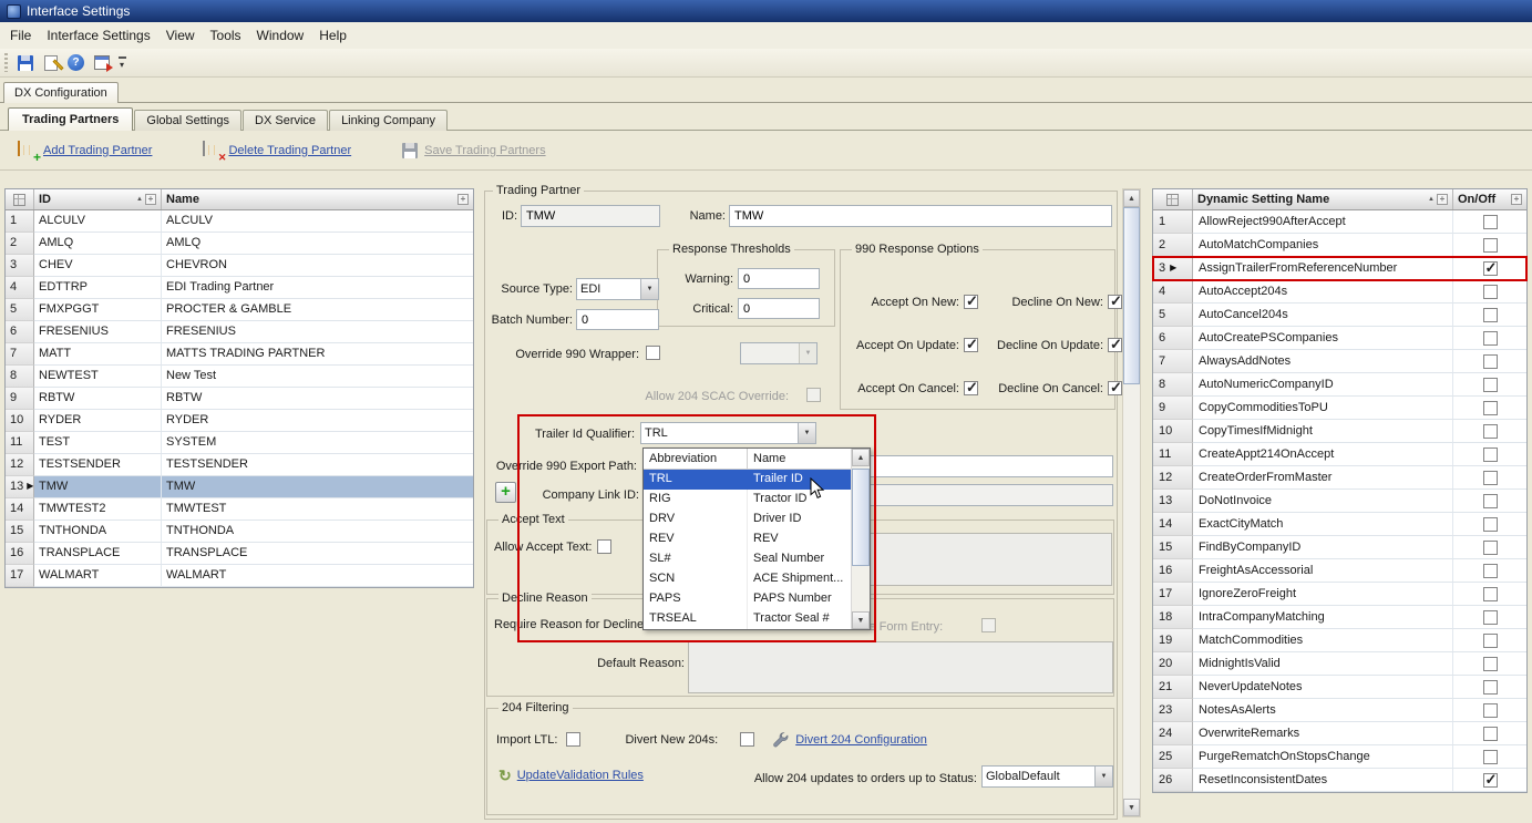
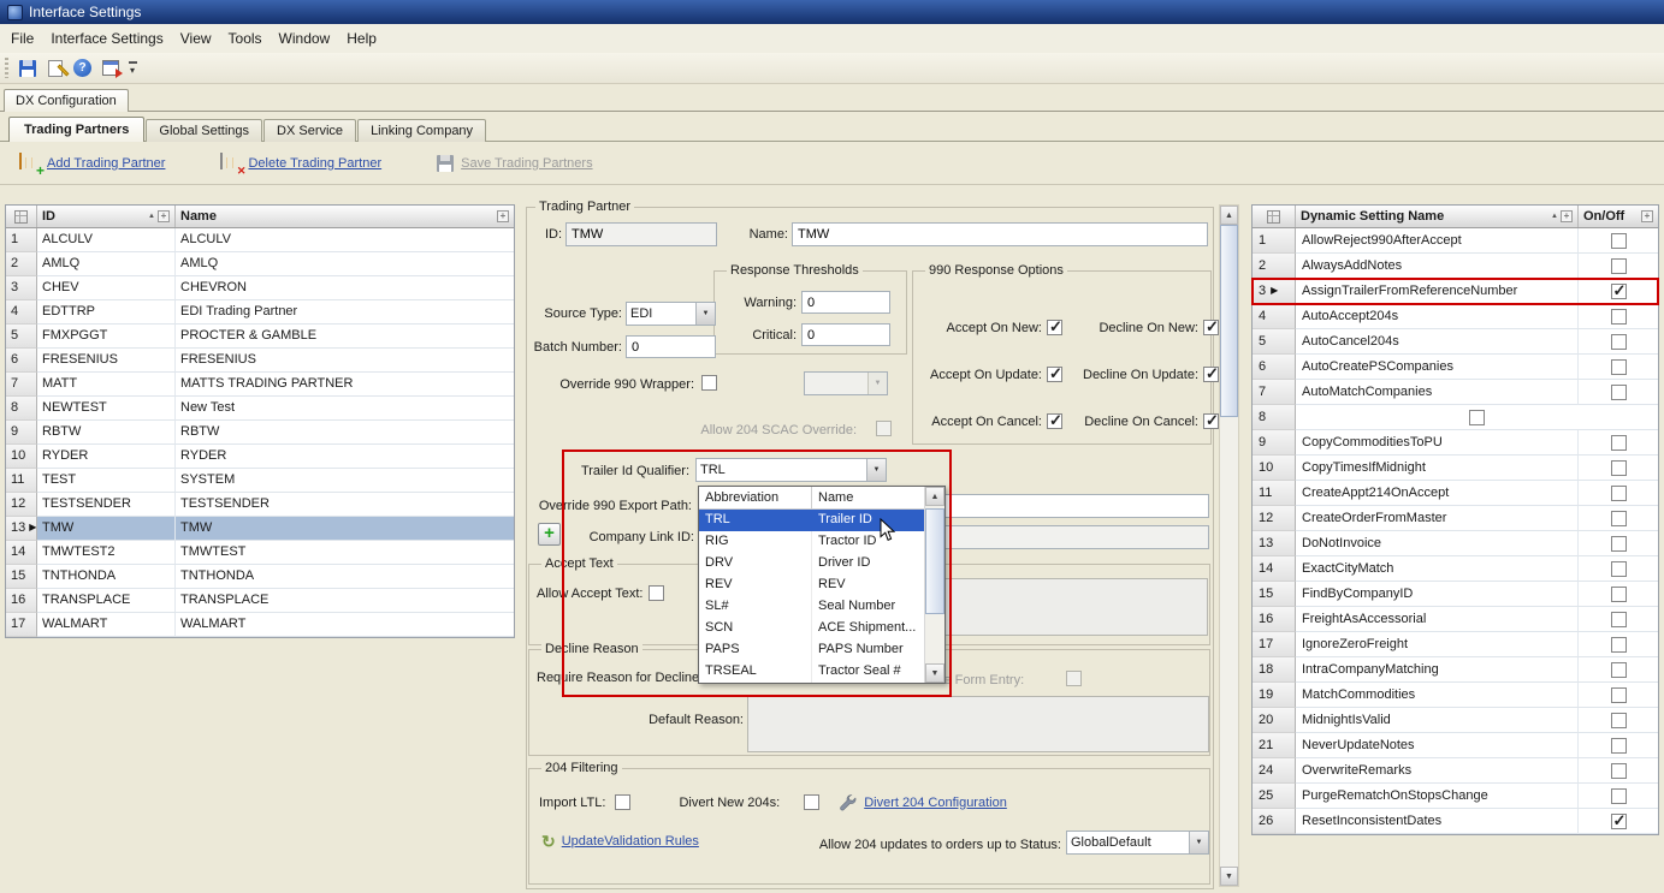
  Interface Settings
  File
  Interface Settings
  View
  Tools
  Window
  Help
  ?
  ▾
  DX Configuration
  Trading Partners
  Global Settings
  DX Service
  Linking Company
  Add Trading Partner
  Delete Trading Partner
  Save Trading Partners
  ID
  +
  Name
  +
  1
  ALCULV
  ALCULV
  2
  AMLQ
  AMLQ
  3
  CHEV
  CHEVRON
  4
  EDTTRP
  EDI Trading Partner
  5
  FMXPGGT
  PROCTER & GAMBLE
  6
  FRESENIUS
  FRESENIUS
  7
  MATT
  MATTS TRADING PARTNER
  8
  NEWTEST
  New Test
  9
  RBTW
  RBTW
  10
  RYDER
  RYDER
  11
  TEST
  SYSTEM
  12
  TESTSENDER
  TESTSENDER
  13
  ▶
  TMW
  TMW
  14
  TMWTEST2
  TMWTEST
  15
  TNTHONDA
  TNTHONDA
  16
  TRANSPLACE
  TRANSPLACE
  17
  WALMART
  WALMART
  Trading Partner
  ID:
  TMW
  Name:
  TMW
  Response Thresholds
  Warning:
  0
  Critical:
  0
  990 Response Options
  Accept On New:
  Decline On New:
  Accept On Update:
  Decline On Update:
  Accept On Cancel:
  Decline On Cancel:
  Source Type:
  EDI
  Batch Number:
  0
  Override 990 Wrapper:
  Allow 204 SCAC Override:
  Trailer Id Qualifier:
  TRL
  Override 990 Export Path:
  +
  Company Link ID:
  Accept Text
  Allow Accept Text:
  Decline Reason
  Require Reason for Decline
  e Form Entry:
  Default Reason:
  204 Filtering
  Import LTL:
  Divert New 204s:
  Divert 204 Configuration
  ↻
  UpdateValidation Rules
  Allow 204 updates to orders up to Status:
  GlobalDefault
  Dynamic Setting Name
  +
  On/Off
  +
  1
  AllowReject990AfterAccept
  2
- AutoMatchCompanies
+ AlwaysAddNotes
  3
  ▶
  AssignTrailerFromReferenceNumber
  4
  AutoAccept204s
  5
  AutoCancel204s
  6
  AutoCreatePSCompanies
  7
- AlwaysAddNotes
+ AutoMatchCompanies
  8
- AutoNumericCompanyID
  9
  CopyCommoditiesToPU
  10
  CopyTimesIfMidnight
  11
  CreateAppt214OnAccept
  12
  CreateOrderFromMaster
  13
  DoNotInvoice
  14
  ExactCityMatch
  15
  FindByCompanyID
  16
  FreightAsAccessorial
  17
  IgnoreZeroFreight
  18
  IntraCompanyMatching
  19
  MatchCommodities
  20
  MidnightIsValid
  21
  NeverUpdateNotes
- 23
- NotesAsAlerts
  24
  OverwriteRemarks
  25
  PurgeRematchOnStopsChange
  26
  ResetInconsistentDates
  Abbreviation
  Name
  TRL
  Trailer ID
  RIG
  Tractor ID
  DRV
  Driver ID
  REV
  REV
  SL#
  Seal Number
  SCN
  ACE Shipment...
  PAPS
  PAPS Number
  TRSEAL
  Tractor Seal #
